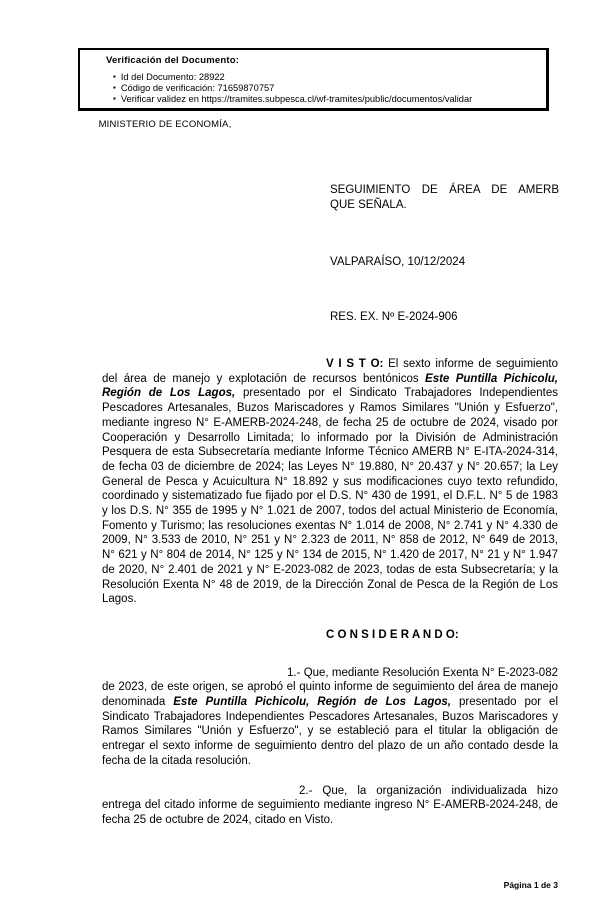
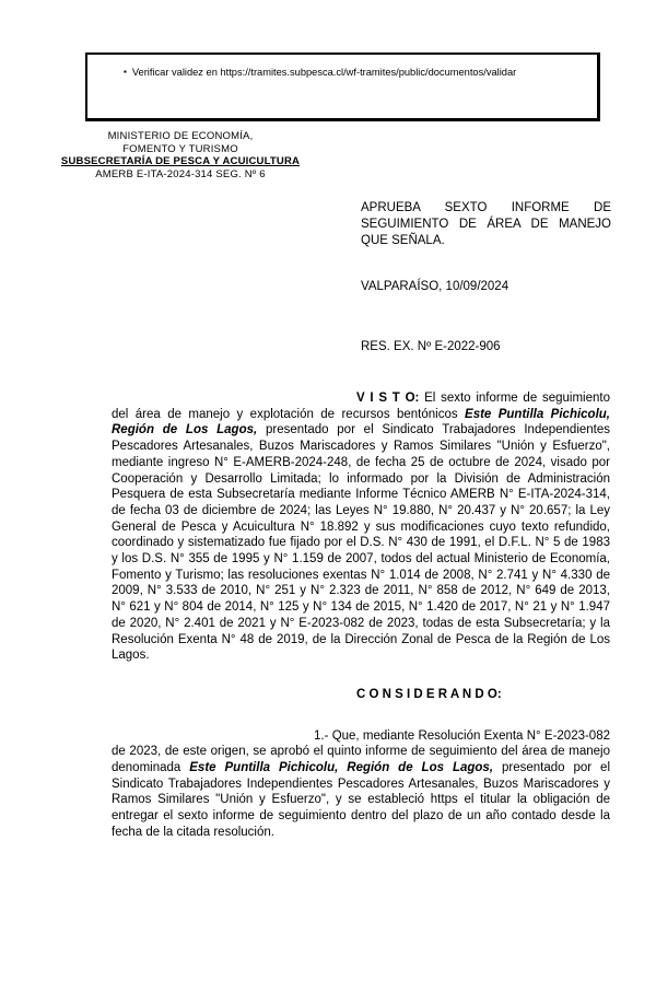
- Verificación del Documento:
- Id del Documento: 28922
- Código de verificación: 71659870757
  Verificar validez en https://tramites.subpesca.cl/wf-tramites/public/documentos/validar
  MINISTERIO DE ECONOMÍA,
+ FOMENTO Y TURISMO
+ SUBSECRETARÍA DE PESCA Y ACUICULTURA
+ AMERB E-ITA-2024-314 SEG. Nº 6
+ APRUEBA SEXTO INFORME DE
- SEGUIMIENTO DE ÁREA DE AMERB
+ SEGUIMIENTO DE ÁREA DE MANEJO
  QUE SEÑALA.
- VALPARAÍSO, 10/12/2024
+ VALPARAÍSO, 10/09/2024
- RES. EX. Nº E-2024-906
+ RES. EX. Nº E-2022-906
- V I S T O: El sexto informe de seguimiento del área de manejo y explotación de recursos bentónicos Este Puntilla Pichicolu, Región de Los Lagos, presentado por el Sindicato Trabajadores Independientes Pescadores Artesanales, Buzos Mariscadores y Ramos Similares "Unión y Esfuerzo", mediante ingreso N° E-AMERB-2024-248, de fecha 25 de octubre de 2024, visado por Cooperación y Desarrollo Limitada; lo informado por la División de Administración Pesquera de esta Subsecretaría mediante Informe Técnico AMERB N° E-ITA-2024-314, de fecha 03 de diciembre de 2024; las Leyes N° 19.880, N° 20.437 y N° 20.657; la Ley General de Pesca y Acuicultura N° 18.892 y sus modificaciones cuyo texto refundido, coordinado y sistematizado fue fijado por el D.S. N° 430 de 1991, el D.F.L. N° 5 de 1983 y los D.S. N° 355 de 1995 y N° 1.021 de 2007, todos del actual Ministerio de Economía, Fomento y Turismo; las resoluciones exentas N° 1.014 de 2008, N° 2.741 y N° 4.330 de 2009, N° 3.533 de 2010, N° 251 y N° 2.323 de 2011, N° 858 de 2012, N° 649 de 2013, N° 621 y N° 804 de 2014, N° 125 y N° 134 de 2015, N° 1.420 de 2017, N° 21 y N° 1.947 de 2020, N° 2.401 de 2021 y N° E-2023-082 de 2023, todas de esta Subsecretaría; y la Resolución Exenta N° 48 de 2019, de la Dirección Zonal de Pesca de la Región de Los Lagos.
+ V I S T O: El sexto informe de seguimiento del área de manejo y explotación de recursos bentónicos Este Puntilla Pichicolu, Región de Los Lagos, presentado por el Sindicato Trabajadores Independientes Pescadores Artesanales, Buzos Mariscadores y Ramos Similares "Unión y Esfuerzo", mediante ingreso N° E-AMERB-2024-248, de fecha 25 de octubre de 2024, visado por Cooperación y Desarrollo Limitada; lo informado por la División de Administración Pesquera de esta Subsecretaría mediante Informe Técnico AMERB N° E-ITA-2024-314, de fecha 03 de diciembre de 2024; las Leyes N° 19.880, N° 20.437 y N° 20.657; la Ley General de Pesca y Acuicultura N° 18.892 y sus modificaciones cuyo texto refundido, coordinado y sistematizado fue fijado por el D.S. N° 430 de 1991, el D.F.L. N° 5 de 1983 y los D.S. N° 355 de 1995 y N° 1.159 de 2007, todos del actual Ministerio de Economía, Fomento y Turismo; las resoluciones exentas N° 1.014 de 2008, N° 2.741 y N° 4.330 de 2009, N° 3.533 de 2010, N° 251 y N° 2.323 de 2011, N° 858 de 2012, N° 649 de 2013, N° 621 y N° 804 de 2014, N° 125 y N° 134 de 2015, N° 1.420 de 2017, N° 21 y N° 1.947 de 2020, N° 2.401 de 2021 y N° E-2023-082 de 2023, todas de esta Subsecretaría; y la Resolución Exenta N° 48 de 2019, de la Dirección Zonal de Pesca de la Región de Los Lagos.
  C O N S I D E R A N D O:
- 1.- Que, mediante Resolución Exenta N° E-2023-082 de 2023, de este origen, se aprobó el quinto informe de seguimiento del área de manejo denominada Este Puntilla Pichicolu, Región de Los Lagos, presentado por el Sindicato Trabajadores Independientes Pescadores Artesanales, Buzos Mariscadores y Ramos Similares "Unión y Esfuerzo", y se estableció para el titular la obligación de entregar el sexto informe de seguimiento dentro del plazo de un año contado desde la fecha de la citada resolución.
+ 1.- Que, mediante Resolución Exenta N° E-2023-082 de 2023, de este origen, se aprobó el quinto informe de seguimiento del área de manejo denominada Este Puntilla Pichicolu, Región de Los Lagos, presentado por el Sindicato Trabajadores Independientes Pescadores Artesanales, Buzos Mariscadores y Ramos Similares "Unión y Esfuerzo", y se estableció https el titular la obligación de entregar el sexto informe de seguimiento dentro del plazo de un año contado desde la fecha de la citada resolución.
- 2.- Que, la organización individualizada hizo entrega del citado informe de seguimiento mediante ingreso N° E-AMERB-2024-248, de fecha 25 de octubre de 2024, citado en Visto.
- Página 1 de 3
